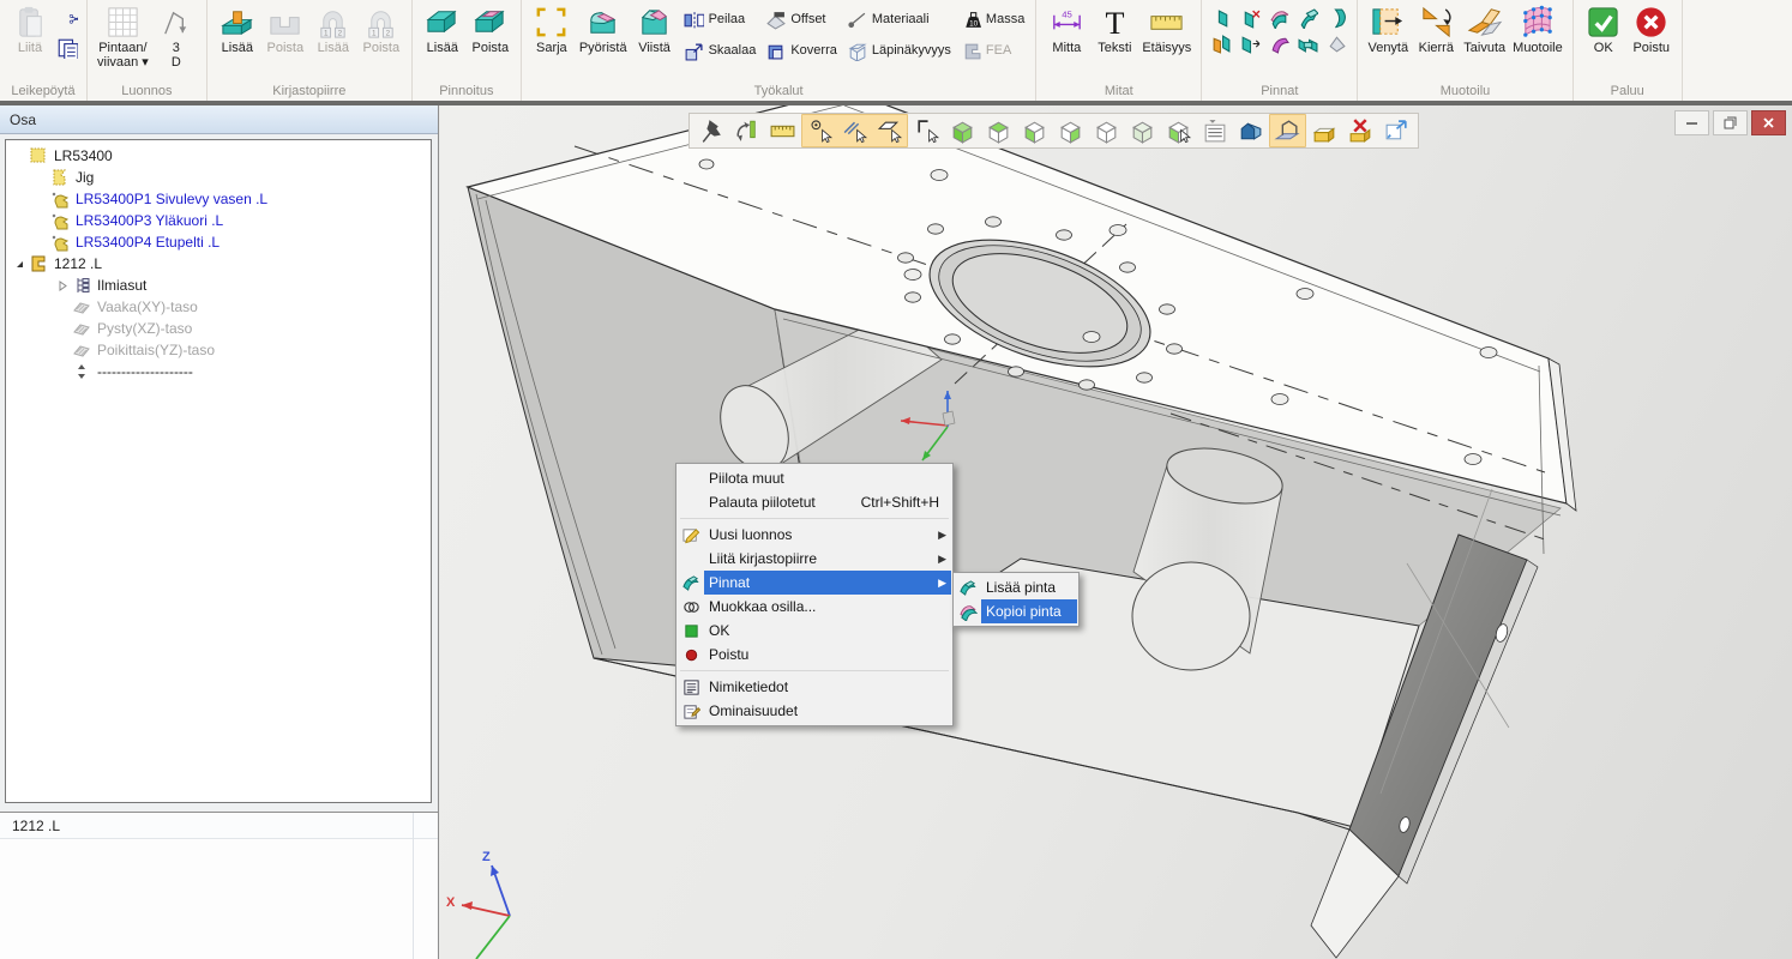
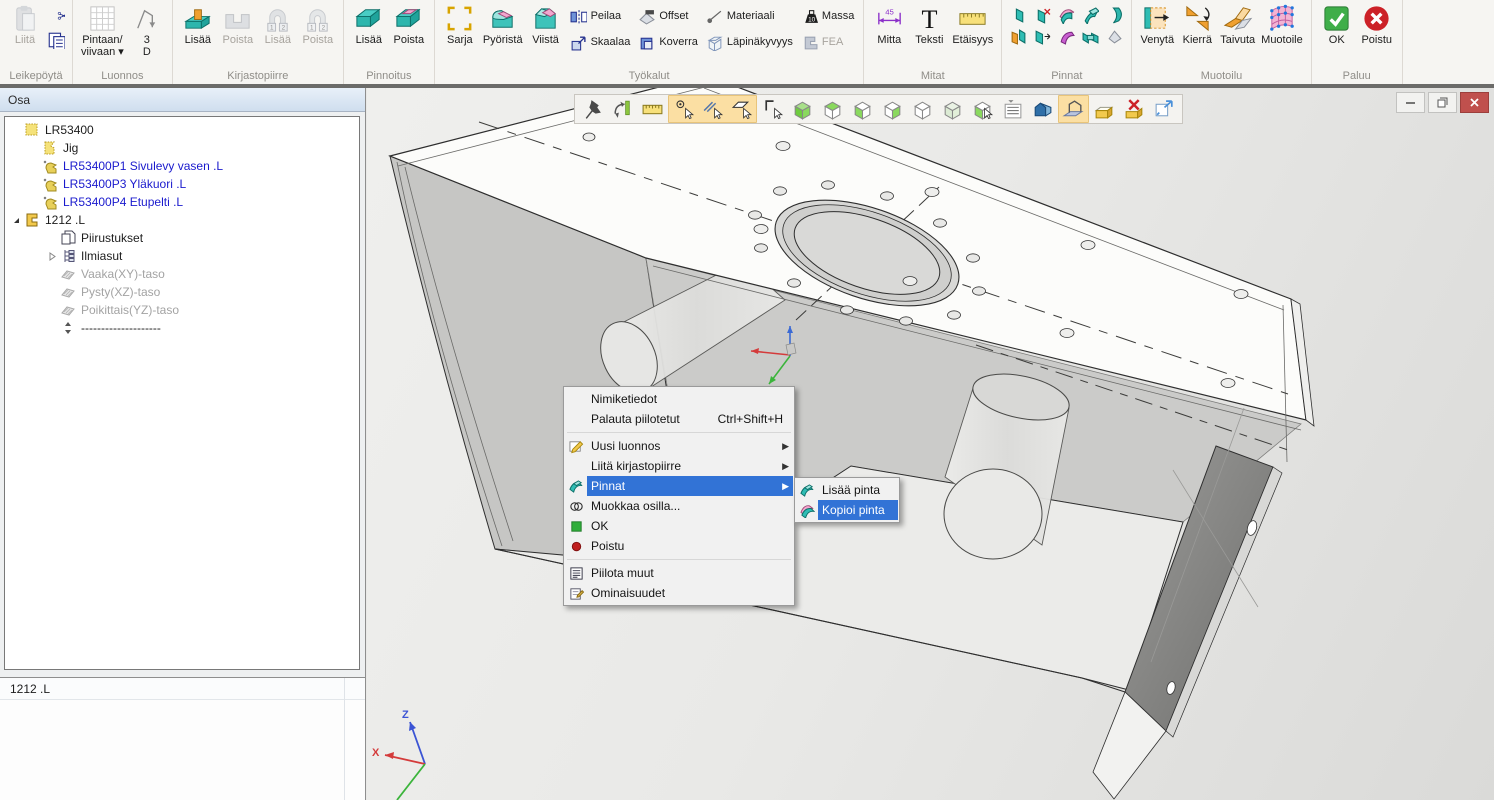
  Liitä
  ✂
  Leikepöytä
  Pintaan/
  viivaan ▾
  3
  D
  Luonnos
  Lisää
  Poista
  Lisää
  Poista
  Kirjastopiirre
  Lisää
  Poista
  Pinnoitus
  Sarja
  Pyöristä
  Viistä
  Peilaa
  Skaalaa
  Offset
  Koverra
  Materiaali
  Läpinäkyvyys
  Massa
  FEA
  Työkalut
  45
  Mitta
  T
  Teksti
  Etäisyys
  Mitat
  Pinnat
  Venytä
  Kierrä
  Taivuta
  Muotoile
  Muotoilu
  OK
  Poistu
  Paluu
  Osa
  LR53400
  Jig
  LR53400P1 Sivulevy vasen .L
  LR53400P3 Yläkuori .L
  LR53400P4 Etupelti .L
  1212 .L
+ Piirustukset
  Ilmiasut
  Vaaka(XY)-taso
  Pysty(XZ)-taso
  Poikittais(YZ)-taso
  --------------------
  1212 .L
  Z
  X
- Piilota muut
+ Nimiketiedot
  Palauta piilotetut
  Ctrl+Shift+H
  Uusi luonnos
  ▶
  Liitä kirjastopiirre
  ▶
  Pinnat
  ▶
  Muokkaa osilla...
  OK
  Poistu
- Nimiketiedot
+ Piilota muut
  Ominaisuudet
  Lisää pinta
  Kopioi pinta
